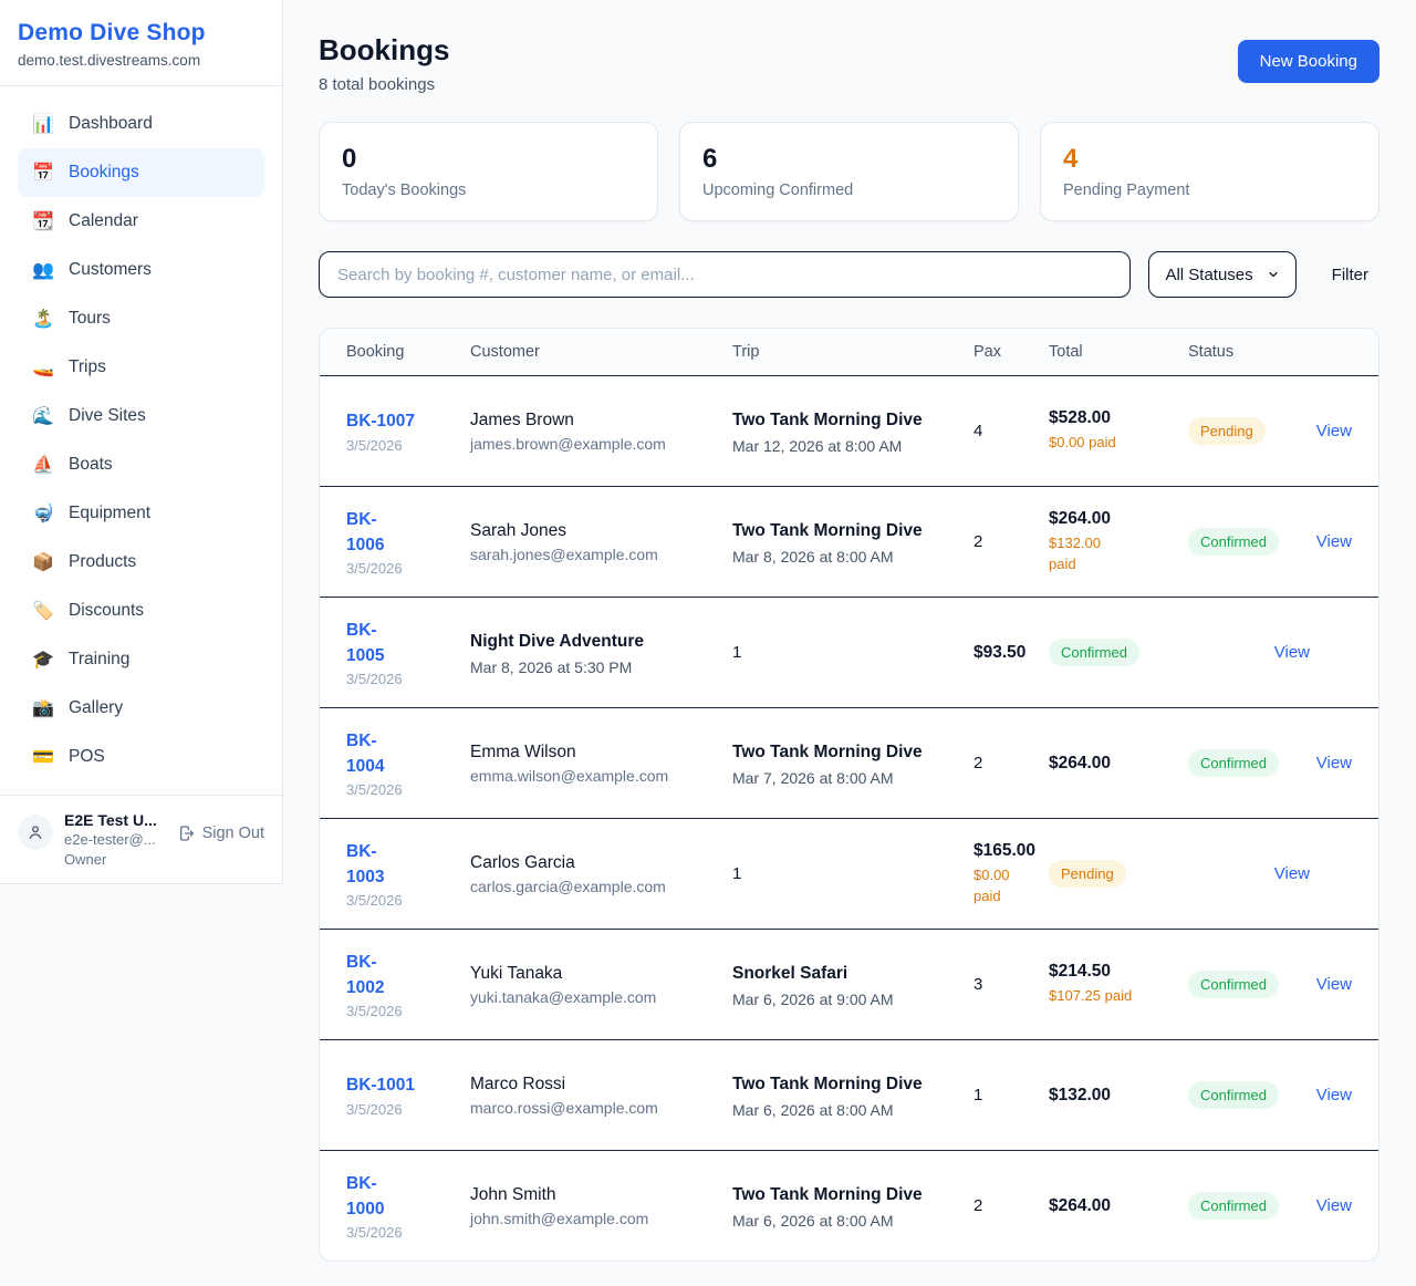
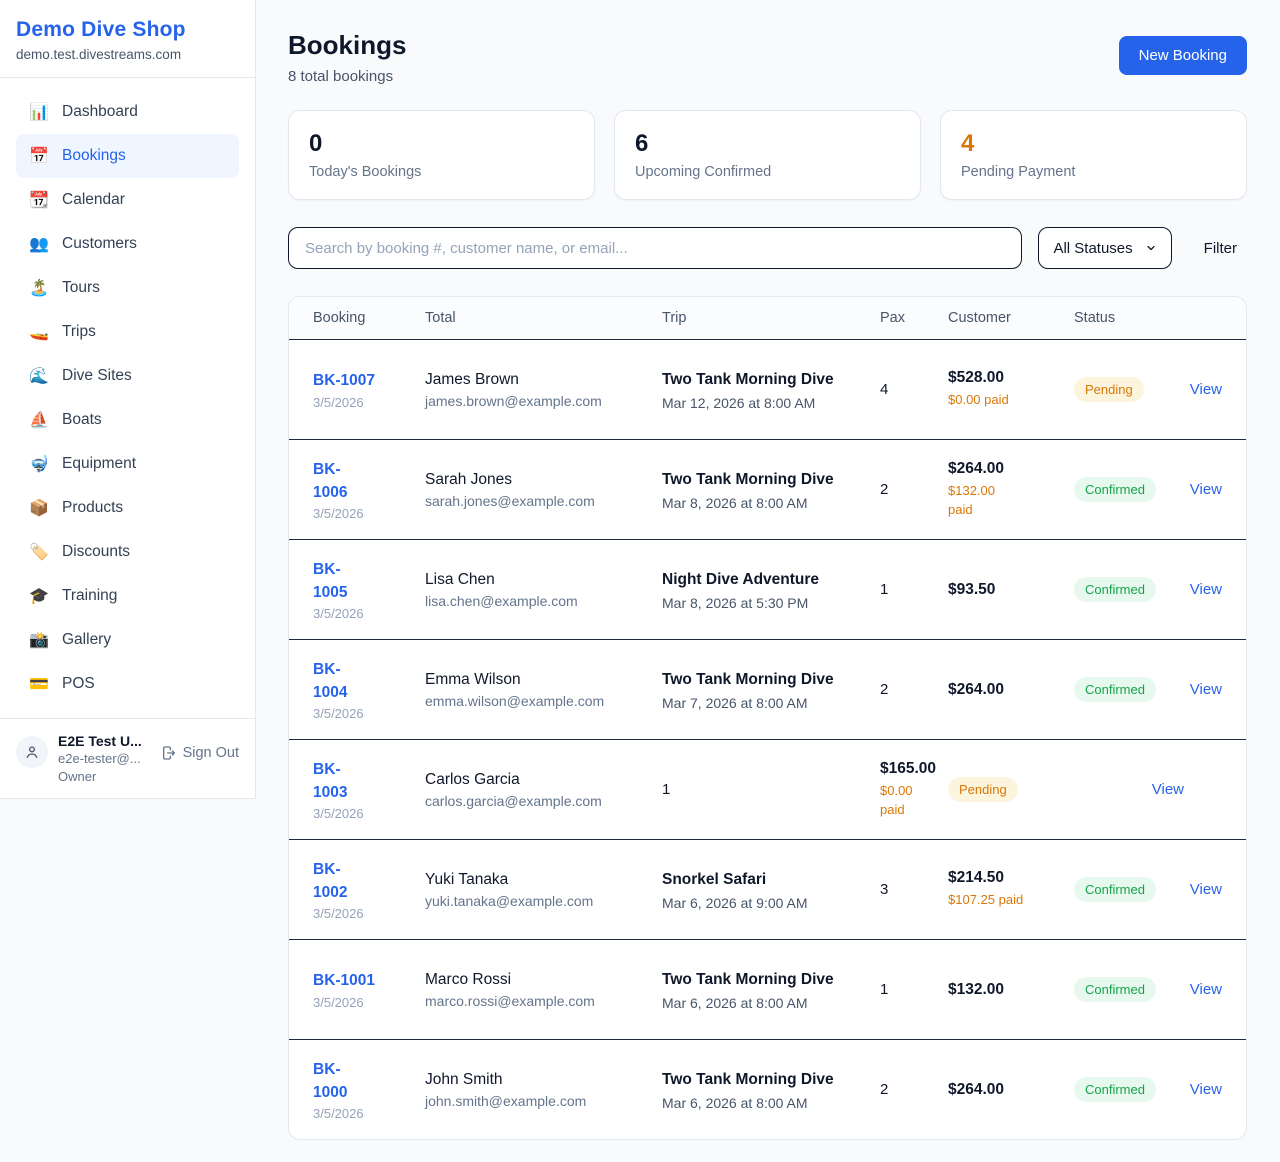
  Demo Dive Shop
  demo.test.divestreams.com
  📊
  Dashboard
  📅
  Bookings
  📆
  Calendar
  👥
  Customers
  🏝️
  Tours
  🚤
  Trips
  🌊
  Dive Sites
  ⛵
  Boats
  🤿
  Equipment
  📦
  Products
  🏷️
  Discounts
  🎓
  Training
  📸
  Gallery
  💳
  POS
  E2E Test U...
  e2e-tester@...
  Owner
  Sign Out
  Bookings
  8 total bookings
  New Booking
  0
  Today's Bookings
  6
  Upcoming Confirmed
  4
  Pending Payment
  Search by booking #, customer name, or email...
  All Statuses
  Filter
  Booking
- Customer
+ Total
  Trip
  Pax
- Total
+ Customer
  Status
  BK-1007
  3/5/2026
  James Brown
  james.brown@example.com
  Two Tank Morning Dive
  Mar 12, 2026 at 8:00 AM
  4
  $528.00
  $0.00 paid
  Pending
  View
  BK-1006
  3/5/2026
  Sarah Jones
  sarah.jones@example.com
  Two Tank Morning Dive
  Mar 8, 2026 at 8:00 AM
  2
  $264.00
  $132.00 paid
  Confirmed
  View
  BK-1005
  3/5/2026
+ Lisa Chen
+ lisa.chen@example.com
  Night Dive Adventure
  Mar 8, 2026 at 5:30 PM
  1
  $93.50
  Confirmed
  View
  BK-1004
  3/5/2026
  Emma Wilson
  emma.wilson@example.com
  Two Tank Morning Dive
  Mar 7, 2026 at 8:00 AM
  2
  $264.00
  Confirmed
  View
  BK-1003
  3/5/2026
  Carlos Garcia
  carlos.garcia@example.com
  1
  $165.00
  $0.00 paid
  Pending
  View
  BK-1002
  3/5/2026
  Yuki Tanaka
  yuki.tanaka@example.com
  Snorkel Safari
  Mar 6, 2026 at 9:00 AM
  3
  $214.50
  $107.25 paid
  Confirmed
  View
  BK-1001
  3/5/2026
  Marco Rossi
  marco.rossi@example.com
  Two Tank Morning Dive
  Mar 6, 2026 at 8:00 AM
  1
  $132.00
  Confirmed
  View
  BK-1000
  3/5/2026
  John Smith
  john.smith@example.com
  Two Tank Morning Dive
  Mar 6, 2026 at 8:00 AM
  2
  $264.00
  Confirmed
  View
